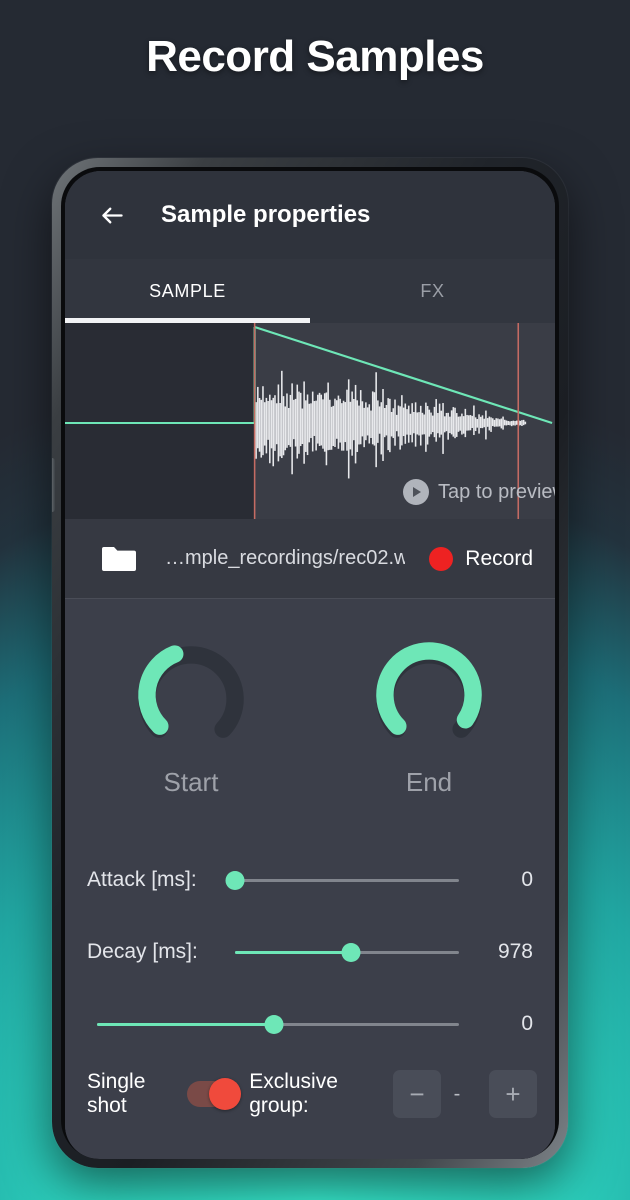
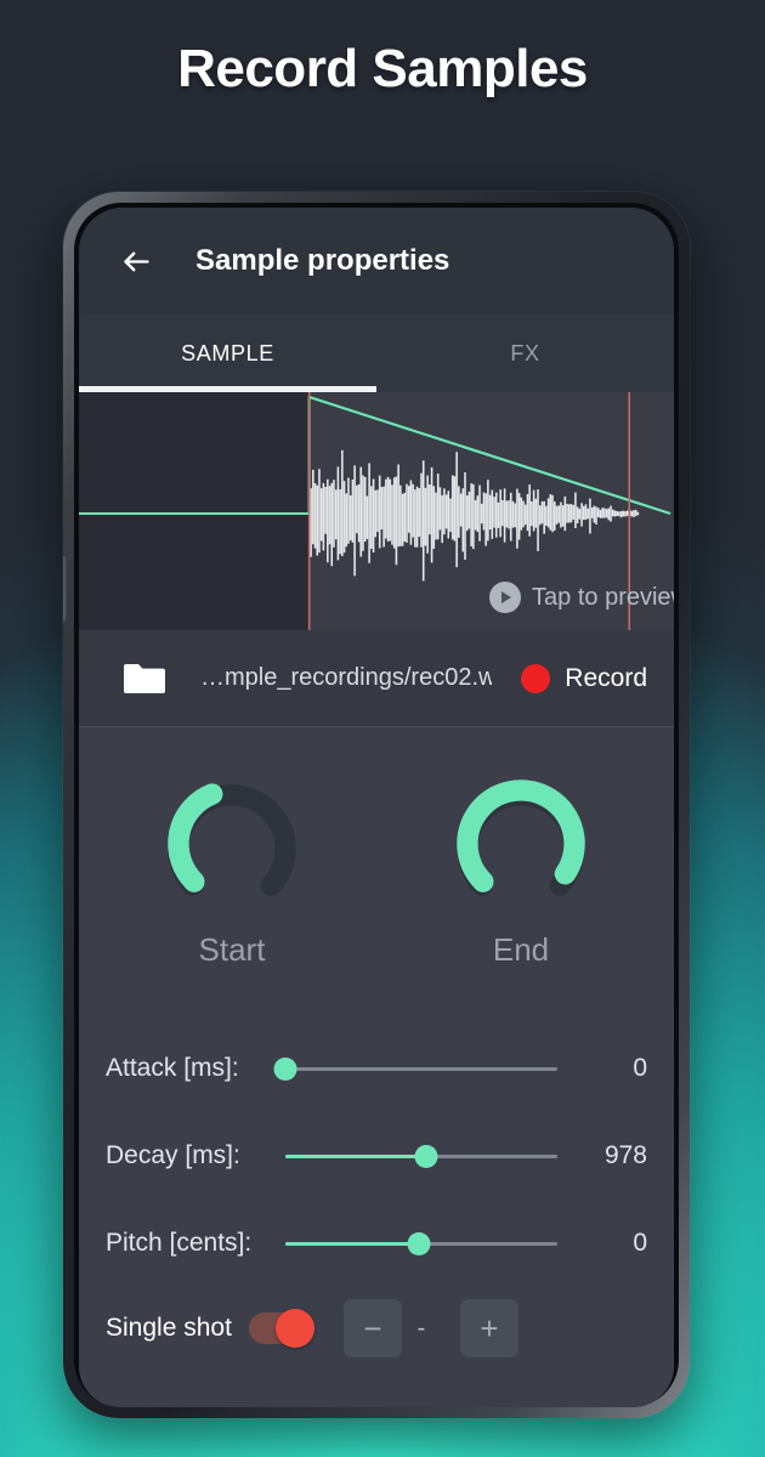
  Record Samples
  Sample properties
  SAMPLE
  FX
  Tap to previe
  …mple_recordings/rec02.w
  Record
  Start
  End
  Attack [ms]:
  0
  Decay [ms]:
  978
+ Pitch [cents]:
  0
  Single shot
- Exclusive group:
  −
  -
  +
